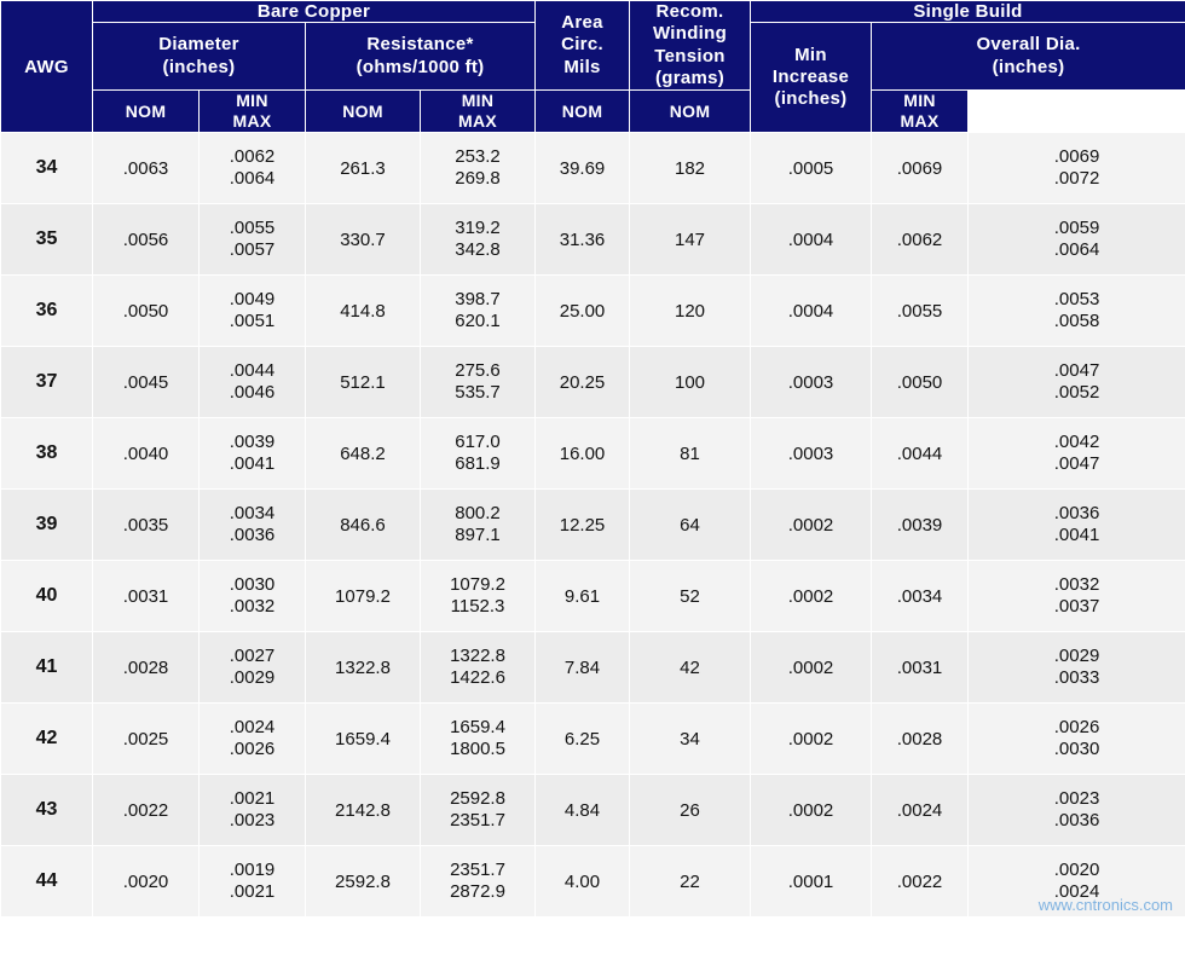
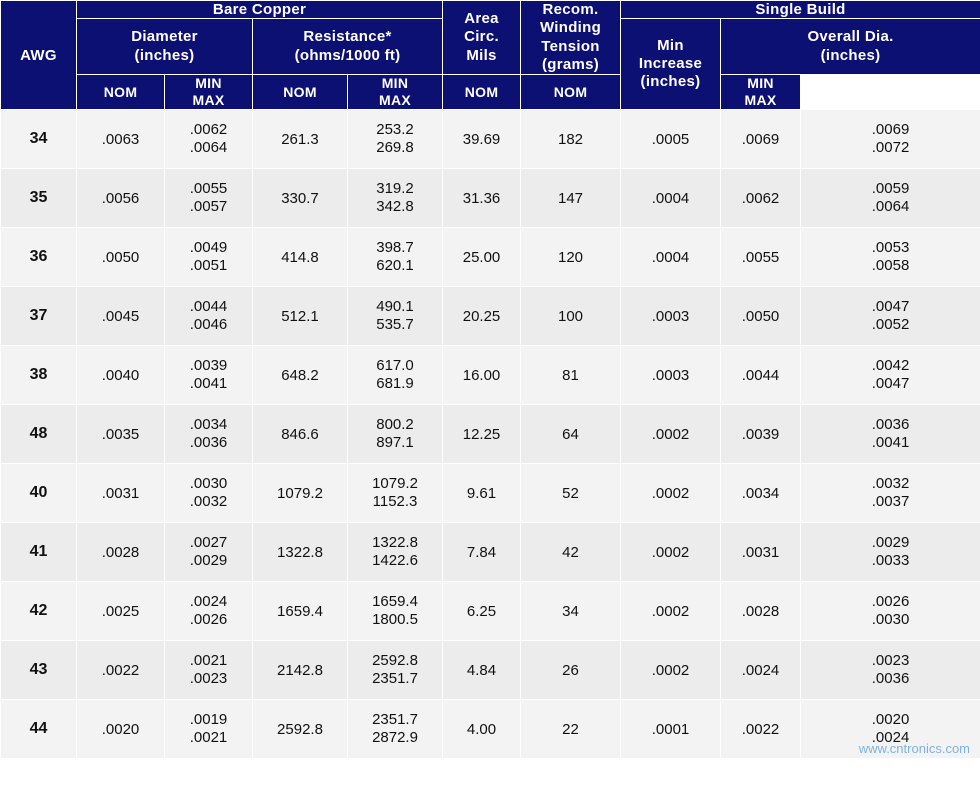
  AWG	Bare Copper	Area Circ. Mils	Recom. Winding Tension (grams)	Single Build
  Diameter (inches)	Resistance* (ohms/1000 ft)	Min Increase (inches)	Overall Dia. (inches)
  NOM	MIN MAX	NOM	MIN MAX	NOM	NOM	MIN MAX
  34	.0063	.0062.0064	261.3	253.2269.8	39.69	182	.0005	.0069	.0069.0072
  35	.0056	.0055.0057	330.7	319.2342.8	31.36	147	.0004	.0062	.0059.0064
  36	.0050	.0049.0051	414.8	398.7620.1	25.00	120	.0004	.0055	.0053.0058
- 37	.0045	.0044.0046	512.1	275.6535.7	20.25	100	.0003	.0050	.0047.0052
+ 37	.0045	.0044.0046	512.1	490.1535.7	20.25	100	.0003	.0050	.0047.0052
  38	.0040	.0039.0041	648.2	617.0681.9	16.00	81	.0003	.0044	.0042.0047
- 39	.0035	.0034.0036	846.6	800.2897.1	12.25	64	.0002	.0039	.0036.0041
+ 48	.0035	.0034.0036	846.6	800.2897.1	12.25	64	.0002	.0039	.0036.0041
  40	.0031	.0030.0032	1079.2	1079.21152.3	9.61	52	.0002	.0034	.0032.0037
  41	.0028	.0027.0029	1322.8	1322.81422.6	7.84	42	.0002	.0031	.0029.0033
  42	.0025	.0024.0026	1659.4	1659.41800.5	6.25	34	.0002	.0028	.0026.0030
  43	.0022	.0021.0023	2142.8	2592.82351.7	4.84	26	.0002	.0024	.0023.0036
  44	.0020	.0019.0021	2592.8	2351.72872.9	4.00	22	.0001	.0022	.0020.0024
  www.cntronics.com
